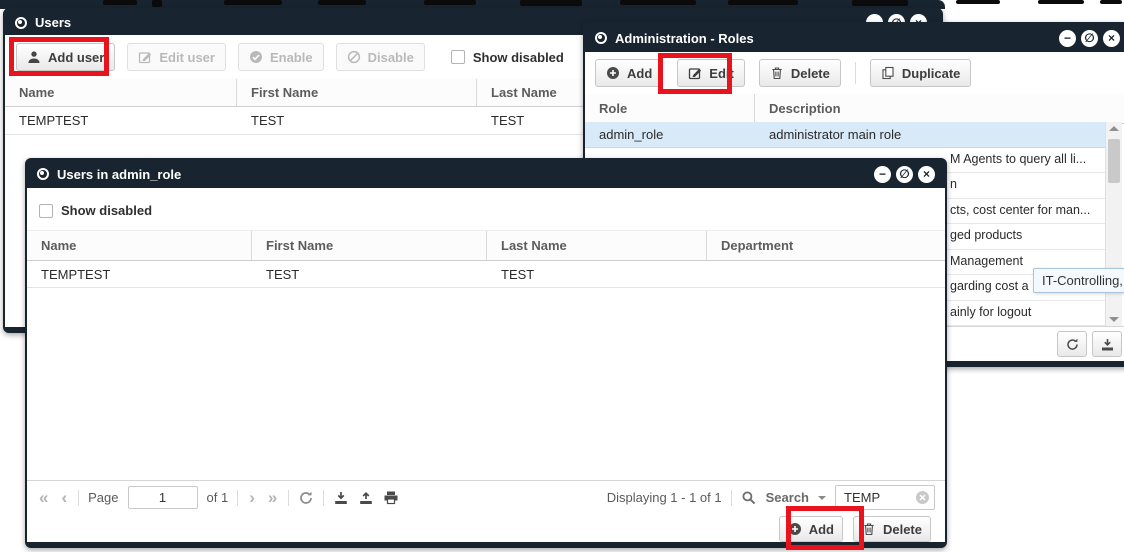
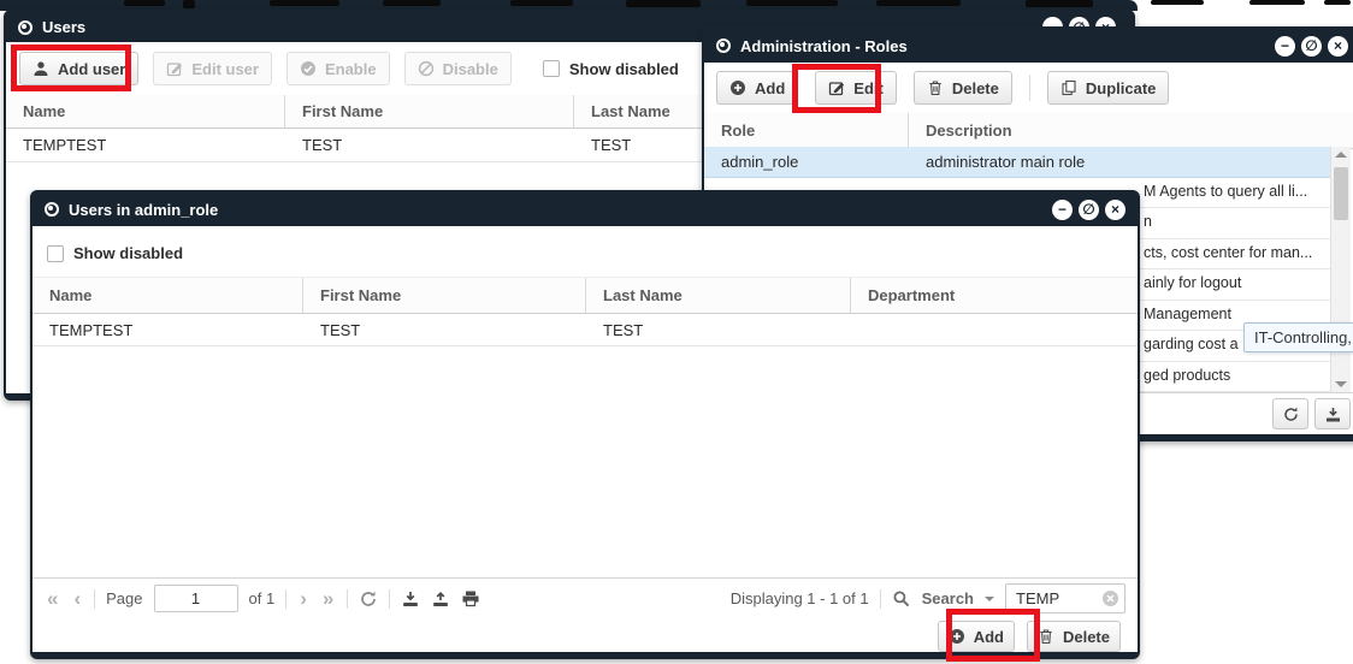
  Users
  Add user
  Edit user
  Enable
  Disable
  Show disabled
  Name
  First Name
  Last Name
  TEMPTEST
  TEST
  TEST
  Administration - Roles
  −
  ∅
  ×
  Add
  Edit
  Delete
  Duplicate
  Role
  Description
  admin_role
  administrator main role
  M Agents to query all li...
  n
  cts, cost center for man...
- ged products
+ ainly for logout
  Management
  garding cost a
- ainly for logout
+ ged products
  Users in admin_role
  −
  ∅
  ×
  Show disabled
  Name
  First Name
  Last Name
  Department
  TEMPTEST
  TEST
  TEST
  «
  ‹
  Page
  1
  of 1
  ›
  »
  Displaying 1 - 1 of 1
  Search
  TEMP
  Add
  Delete
  IT-Controlling,
